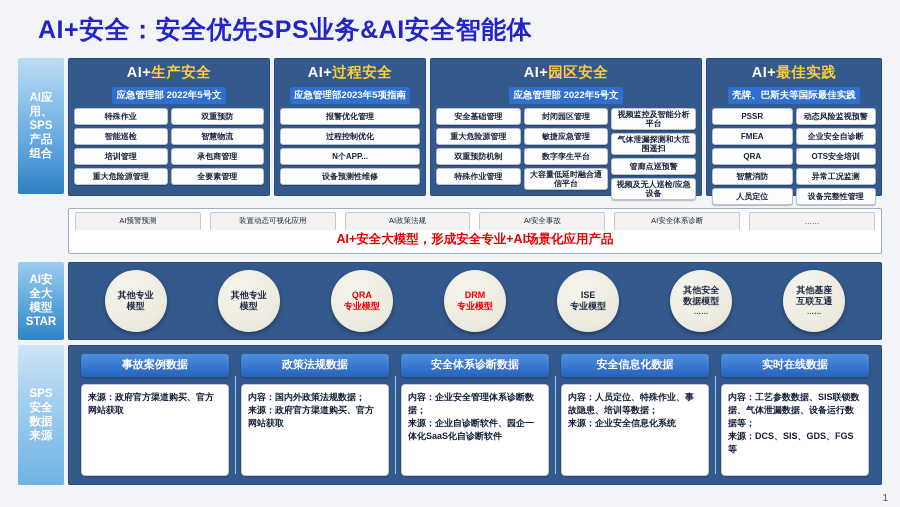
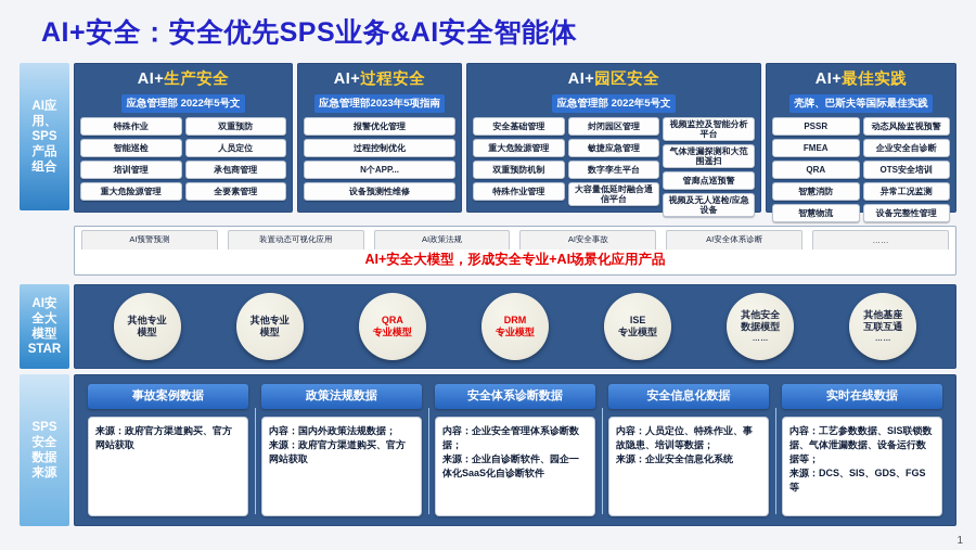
  AI+安全：安全优先SPS业务&AI安全智能体
  AI应
  用、
  SPS
  产品
  组合
  AI安
  全大
  模型
  STAR
  SPS
  安全
  数据
  来源
  AI+生产安全
  应急管理部 2022年5号文
  特殊作业
  智能巡检
  培训管理
  重大危险源管理
  双重预防
- 智慧物流
+ 人员定位
  承包商管理
  全要素管理
  AI+过程安全
  应急管理部2023年5项指南
  报警优化管理
  过程控制优化
  N个APP...
  设备预测性维修
  AI+园区安全
  应急管理部 2022年5号文
  安全基础管理
  重大危险源管理
  双重预防机制
  特殊作业管理
  封闭园区管理
  敏捷应急管理
  数字孪生平台
  大容量低延时融合通信平台
  视频监控及智能分析平台
  气体泄漏探测和大范围遥扫
  管廊点巡预警
  视频及无人巡检/应急设备
  AI+最佳实践
  壳牌、巴斯夫等国际最佳实践
  PSSR
  FMEA
  QRA
  智慧消防
- 人员定位
+ 智慧物流
  动态风险监视预警
  企业安全自诊断
  OTS安全培训
  异常工况监测
  设备完整性管理
  AI预警预测
  装置动态可视化应用
  AI政策法规
  AI安全事故
  AI安全体系诊断
  ……
  AI+安全大模型，形成安全专业+AI场景化应用产品
  其他专业
  模型
  其他专业
  模型
  QRA
  专业模型
  DRM
  专业模型
  ISE
  专业模型
  其他安全
  数据模型
  其他基座
  互联互通
  事故案例数据
  来源：政府官方渠道购买、官方网站获取
  政策法规数据
  内容：国内外政策法规数据；
  来源：政府官方渠道购买、官方网站获取
  安全体系诊断数据
  内容：企业安全管理体系诊断数据；
  来源：企业自诊断软件、园企一体化SaaS化自诊断软件
  安全信息化数据
  内容：人员定位、特殊作业、事故隐患、培训等数据；
  来源：企业安全信息化系统
  实时在线数据
  内容：工艺参数数据、SIS联锁数据、气体泄漏数据、设备运行数据等；
  来源：DCS、SIS、GDS、FGS等
  1
